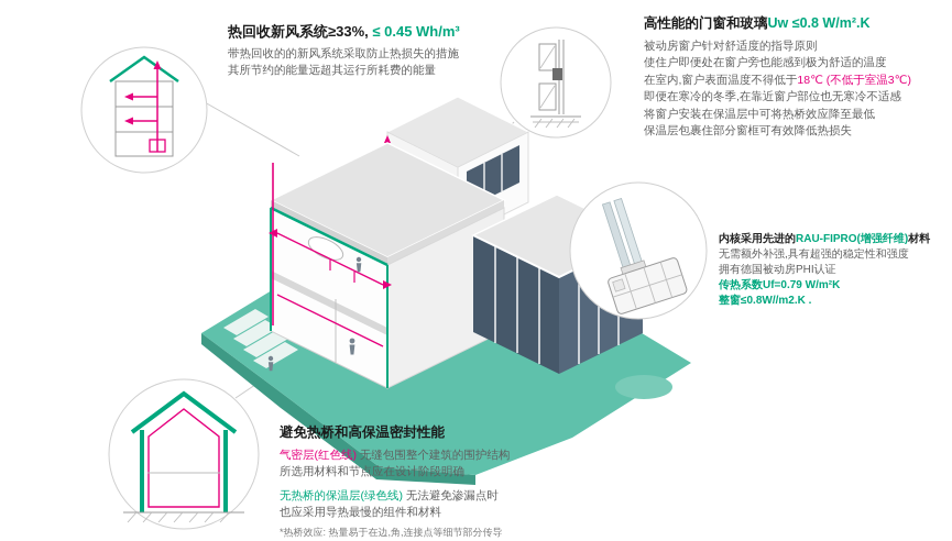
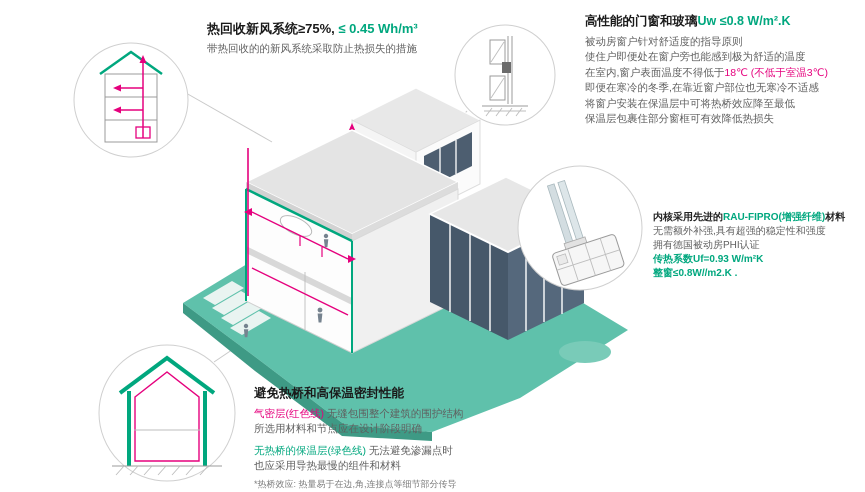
- 热回收新风系统≥33%, ≤ 0.45 Wh/m³
+ 热回收新风系统≥75%, ≤ 0.45 Wh/m³
  带热回收的的新风系统采取防止热损失的措施
- 其所节约的能量远超其运行所耗费的能量
  高性能的门窗和玻璃Uw ≤0.8 W/m².K
  被动房窗户针对舒适度的指导原则
  使住户即便处在窗户旁也能感到极为舒适的温度
  在室内,窗户表面温度不得低于18℃ (不低于室温3℃)
  即便在寒冷的冬季,在靠近窗户部位也无寒冷不适感
  将窗户安装在保温层中可将热桥效应降至最低
  保温层包裹住部分窗框可有效降低热损失
  内核采用先进的RAU-FIPRO(增强纤维)材料
  无需额外补强,具有超强的稳定性和强度
  拥有德国被动房PHI认证
- 传热系数Uf=0.79 W/m²K
+ 传热系数Uf=0.93 W/m²K
  整窗≤0.8W//m2.K .
  避免热桥和高保温密封性能
  气密层(红色线) 无缝包围整个建筑的围护结构
  所选用材料和节点应在设计阶段明确
  无热桥的保温层(绿色线) 无法避免渗漏点时
  也应采用导热最慢的组件和材料
  *热桥效应: 热量易于在边,角,连接点等细节部分传导
